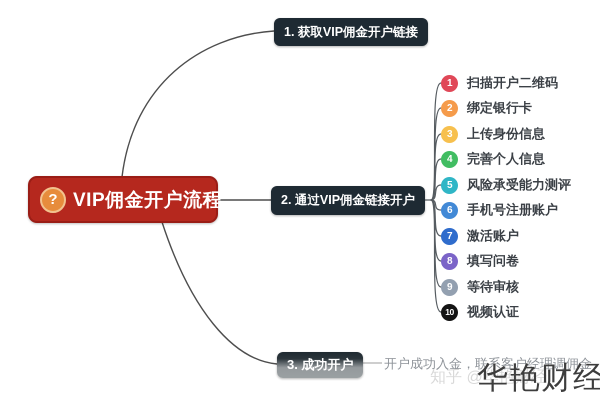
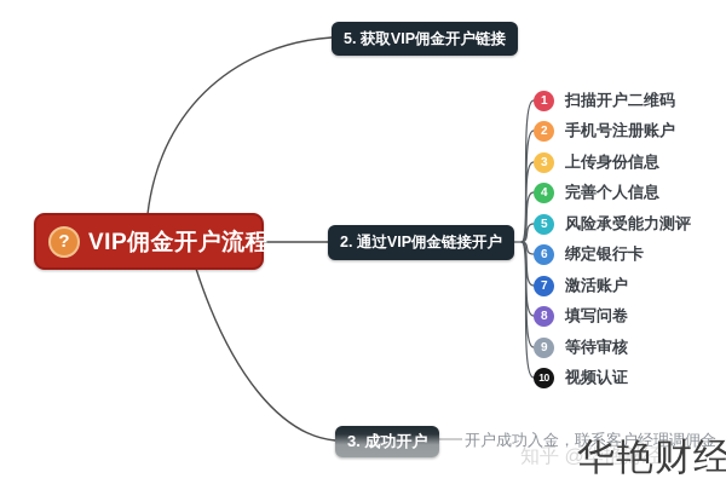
  ?
  VIP佣金开户流程
- 1. 获取VIP佣金开户链接
+ 5. 获取VIP佣金开户链接
  2. 通过VIP佣金链接开户
  3. 成功开户
  1
  扫描开户二维码
  2
- 绑定银行卡
+ 手机号注册账户
  3
  上传身份信息
  4
  完善个人信息
  5
  风险承受能力测评
  6
- 手机号注册账户
+ 绑定银行卡
  7
  激活账户
  8
  填写问卷
  9
  等待审核
  10
  视频认证
  开户成功入金，联系客户经理调佣金
  知乎 @华艳财经
  华艳财经
